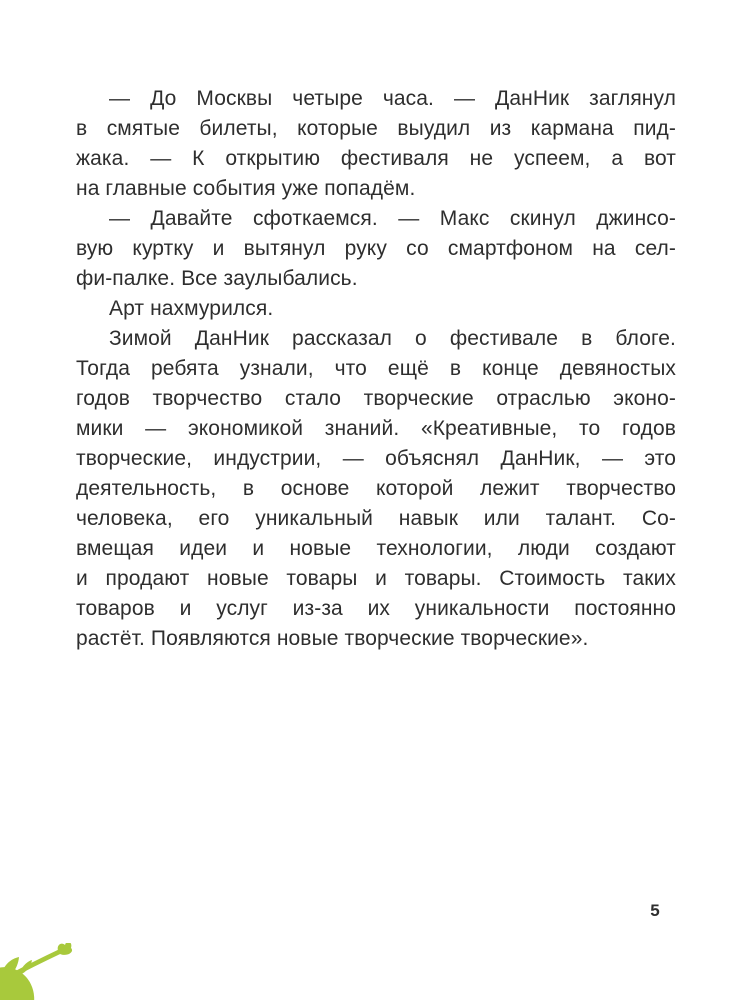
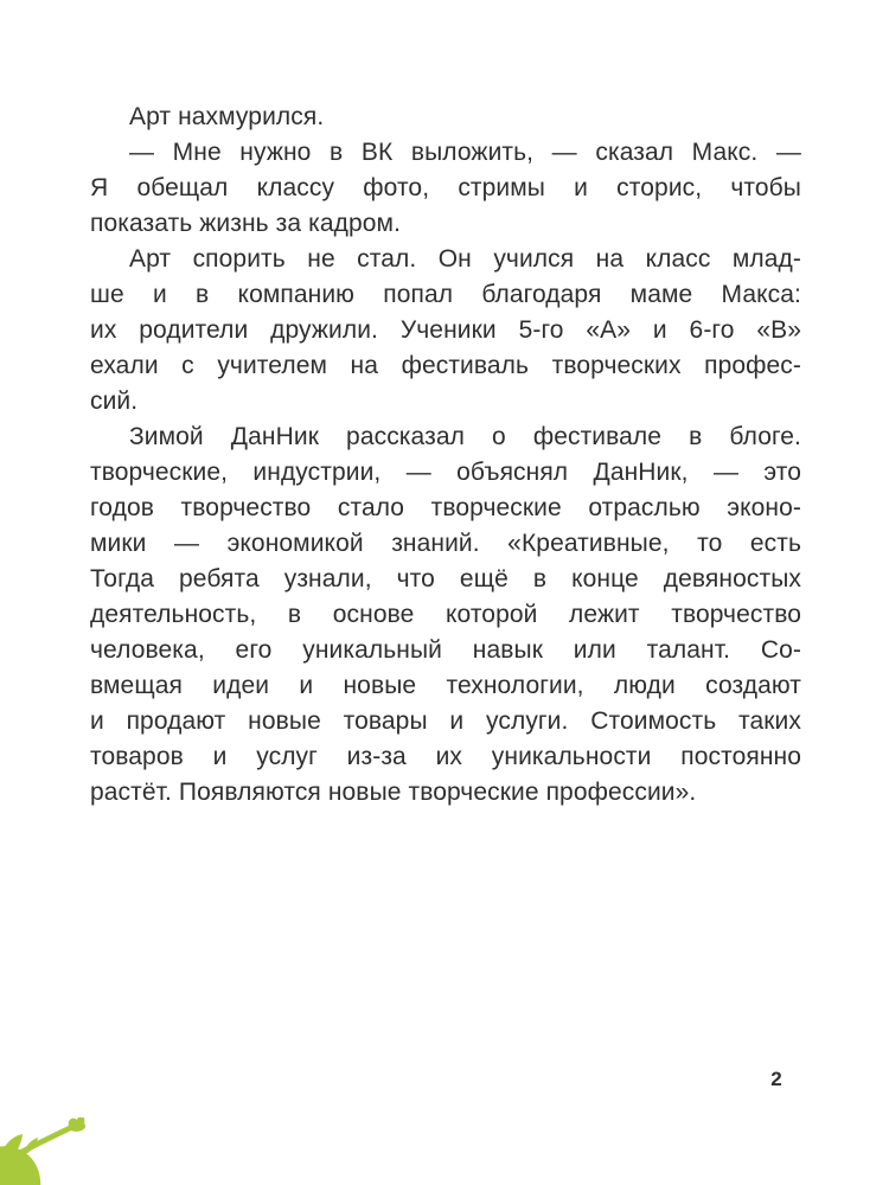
- — До Москвы четыре часа. — ДанНик заглянул
- в смятые билеты, которые выудил из кармана пид-
- жака. — К открытию фестиваля не успеем, а вот
- на главные события уже попадём.
- — Давайте сфоткаемся. — Макс скинул джинсо-
- вую куртку и вытянул руку со смартфоном на сел-
- фи-палке. Все заулыбались.
  Арт нахмурился.
+ — Мне нужно в ВК выложить, — сказал Макс. —
+ Я обещал классу фото, стримы и сторис, чтобы
+ показать жизнь за кадром.
+ Арт спорить не стал. Он учился на класс млад-
+ ше и в компанию попал благодаря маме Макса:
+ их родители дружили. Ученики 5-го «А» и 6-го «В»
+ ехали с учителем на фестиваль творческих профес-
+ сий.
  Зимой ДанНик рассказал о фестивале в блоге.
- Тогда ребята узнали, что ещё в конце девяностых
+ творческие, индустрии, — объяснял ДанНик, — это
  годов творчество стало творческие отраслью эконо-
- мики — экономикой знаний. «Креативные, то годов
+ мики — экономикой знаний. «Креативные, то есть
- творческие, индустрии, — объяснял ДанНик, — это
+ Тогда ребята узнали, что ещё в конце девяностых
  деятельность, в основе которой лежит творчество
  человека, его уникальный навык или талант. Со-
  вмещая идеи и новые технологии, люди создают
- и продают новые товары и товары. Стоимость таких
+ и продают новые товары и услуги. Стоимость таких
  товаров и услуг из-за их уникальности постоянно
- растёт. Появляются новые творческие творческие».
+ растёт. Появляются новые творческие профессии».
- 5
+ 2
